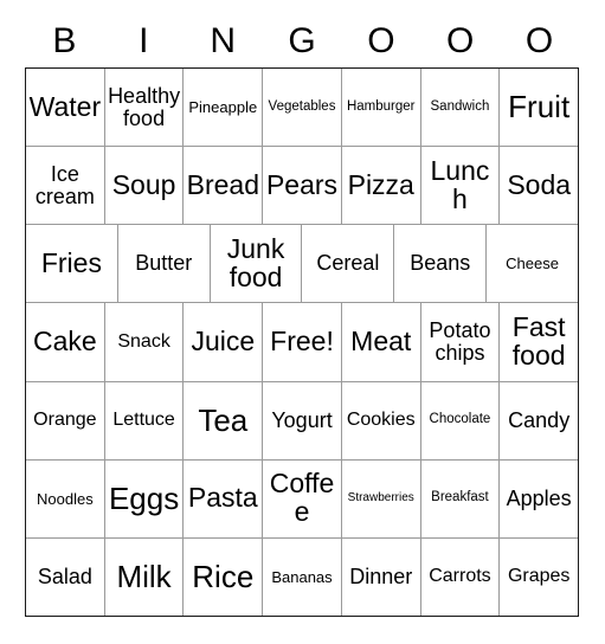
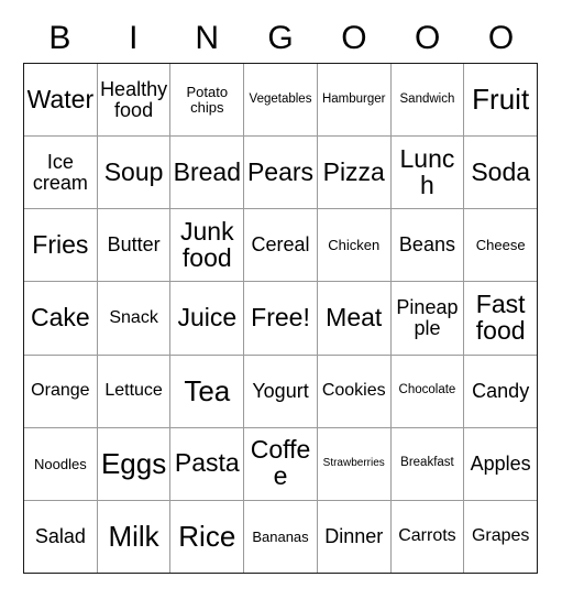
  B
  I
  N
  G
  O
  O
  O
  Water
  Healthy food
- Pineapple
+ Potato chips
  Vegetables
  Hamburger
  Sandwich
  Fruit
  Ice cream
  Soup
  Bread
  Pears
  Pizza
  Lunch
  Soda
  Fries
  Butter
  Junk food
  Cereal
+ Chicken
  Beans
  Cheese
  Cake
  Snack
  Juice
  Free!
  Meat
- Potato chips
+ Pineapple
  Fast food
  Orange
  Lettuce
  Tea
  Yogurt
  Cookies
  Chocolate
  Candy
  Noodles
  Eggs
  Pasta
  Coffee
  Strawberries
  Breakfast
  Apples
  Salad
  Milk
  Rice
  Bananas
  Dinner
  Carrots
  Grapes
